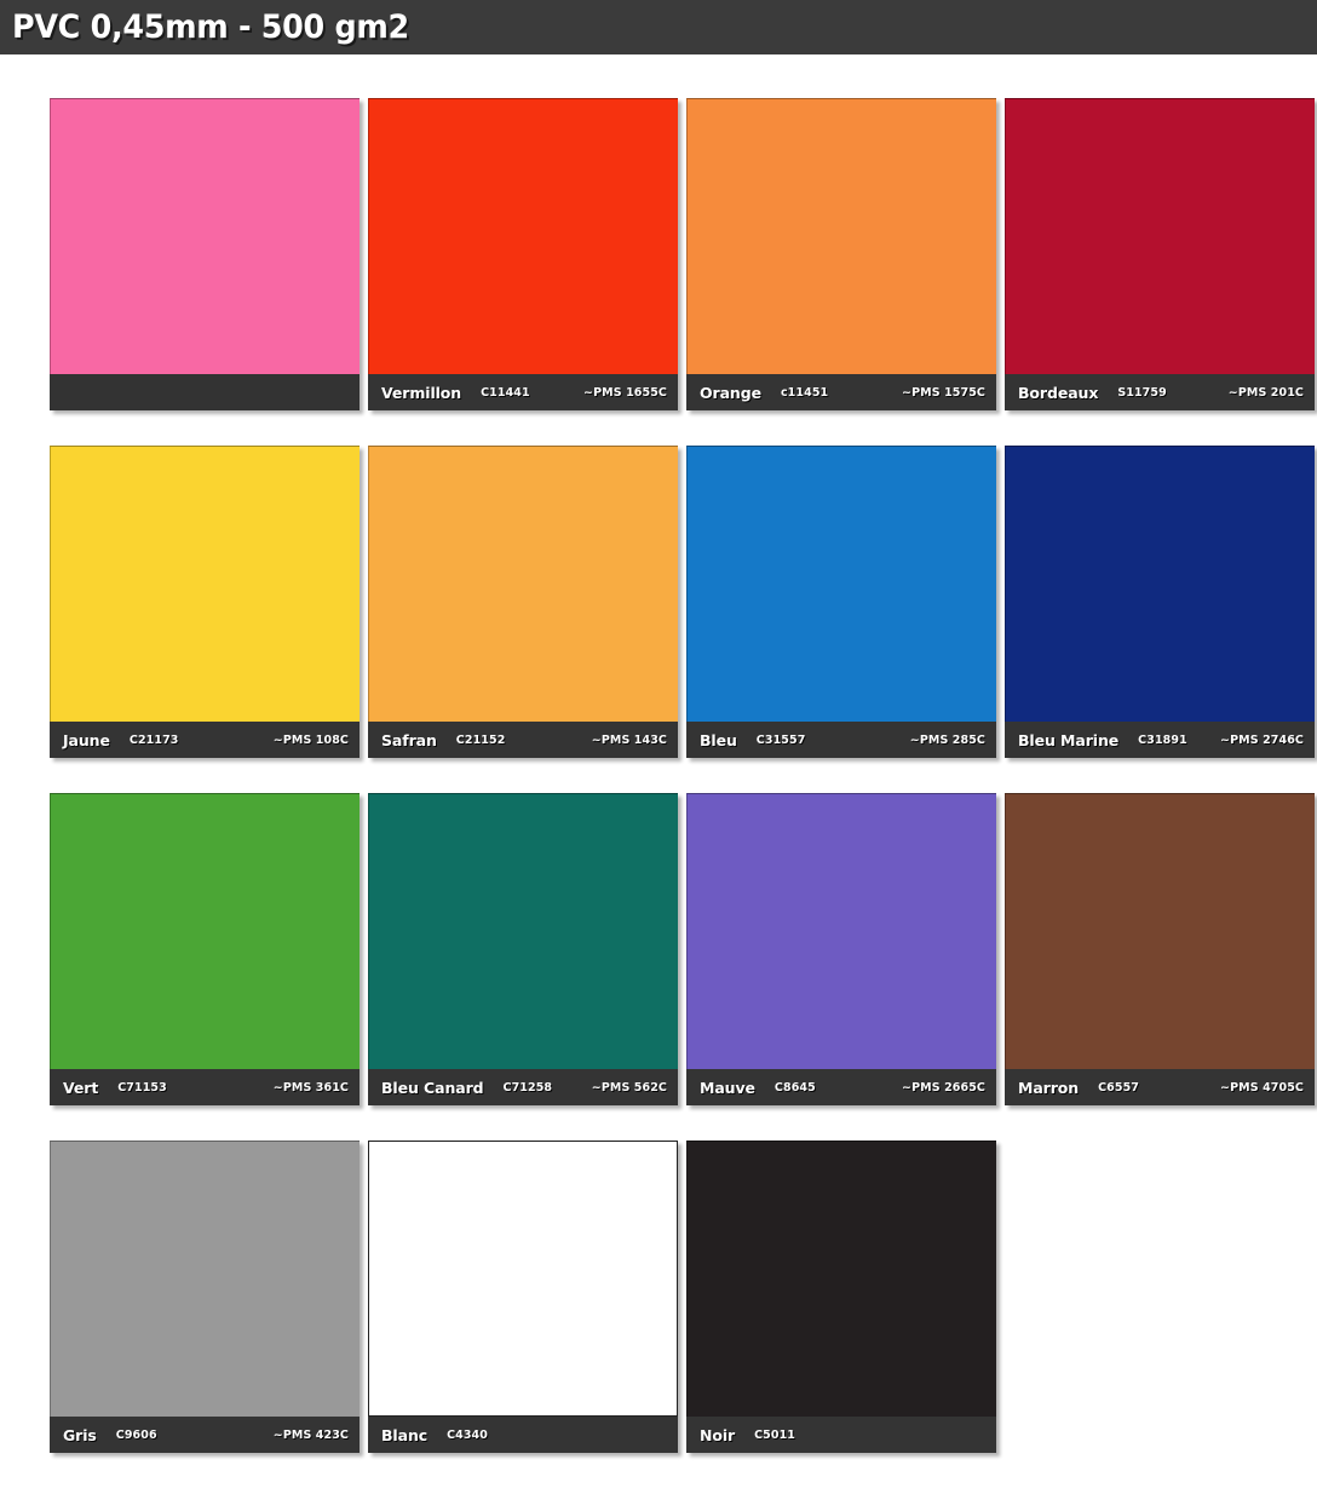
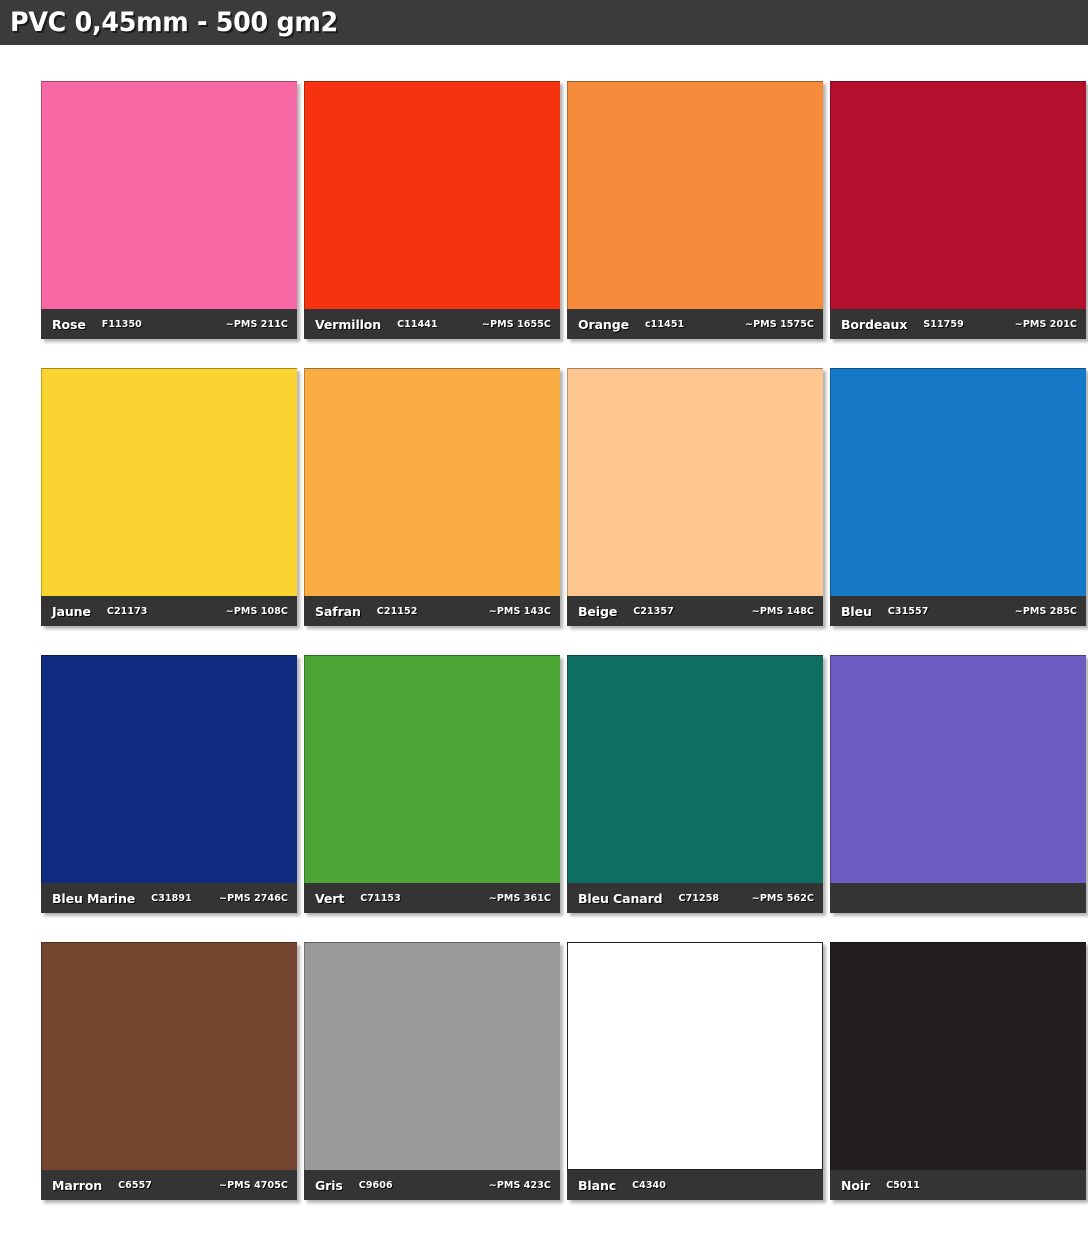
  PVC 0,45mm - 500 gm2
+ Rose
+ F11350
+ ~PMS 211C
  Vermillon
  C11441
  ~PMS 1655C
  Orange
  c11451
  ~PMS 1575C
  Bordeaux
  S11759
  ~PMS 201C
  Jaune
  C21173
  ~PMS 108C
  Safran
  C21152
  ~PMS 143C
+ Beige
+ C21357
+ ~PMS 148C
  Bleu
  C31557
  ~PMS 285C
  Bleu Marine
  C31891
  ~PMS 2746C
  Vert
  C71153
  ~PMS 361C
  Bleu Canard
  C71258
  ~PMS 562C
- Mauve
- C8645
- ~PMS 2665C
  Marron
  C6557
  ~PMS 4705C
  Gris
  C9606
  ~PMS 423C
  Blanc
  C4340
  Noir
  C5011
